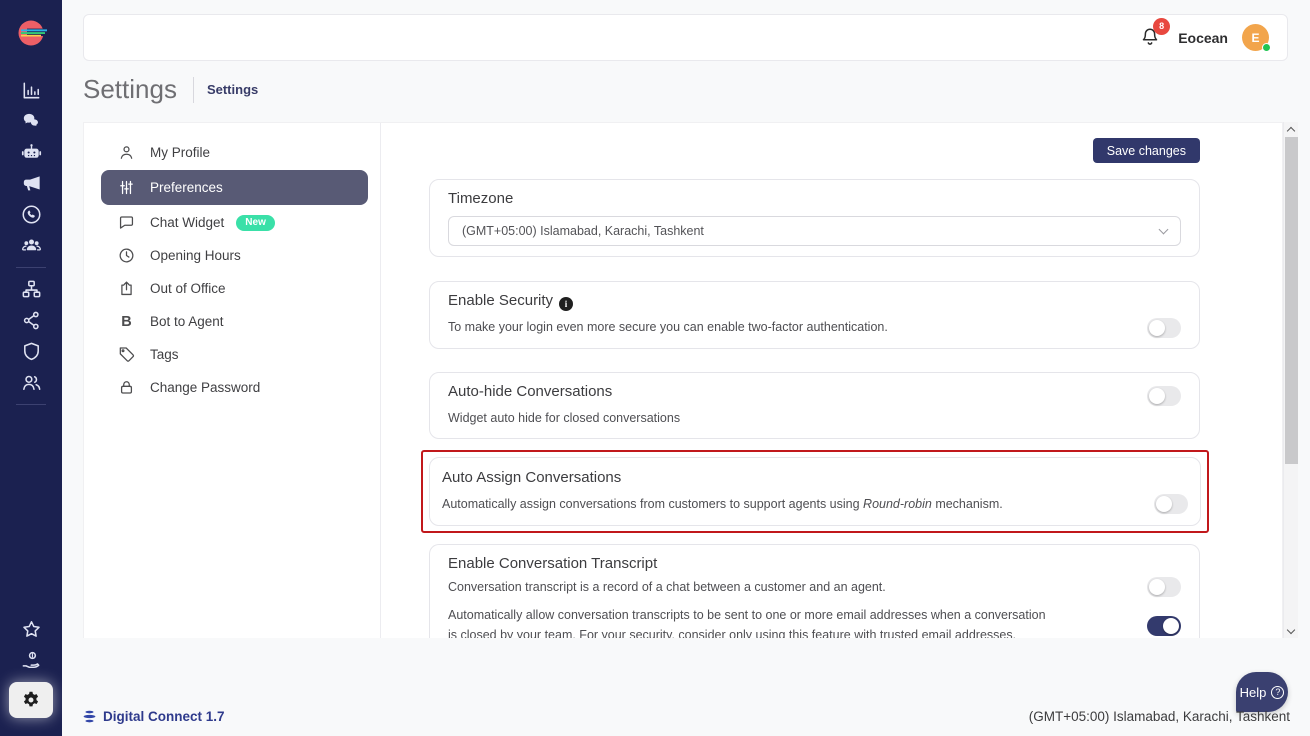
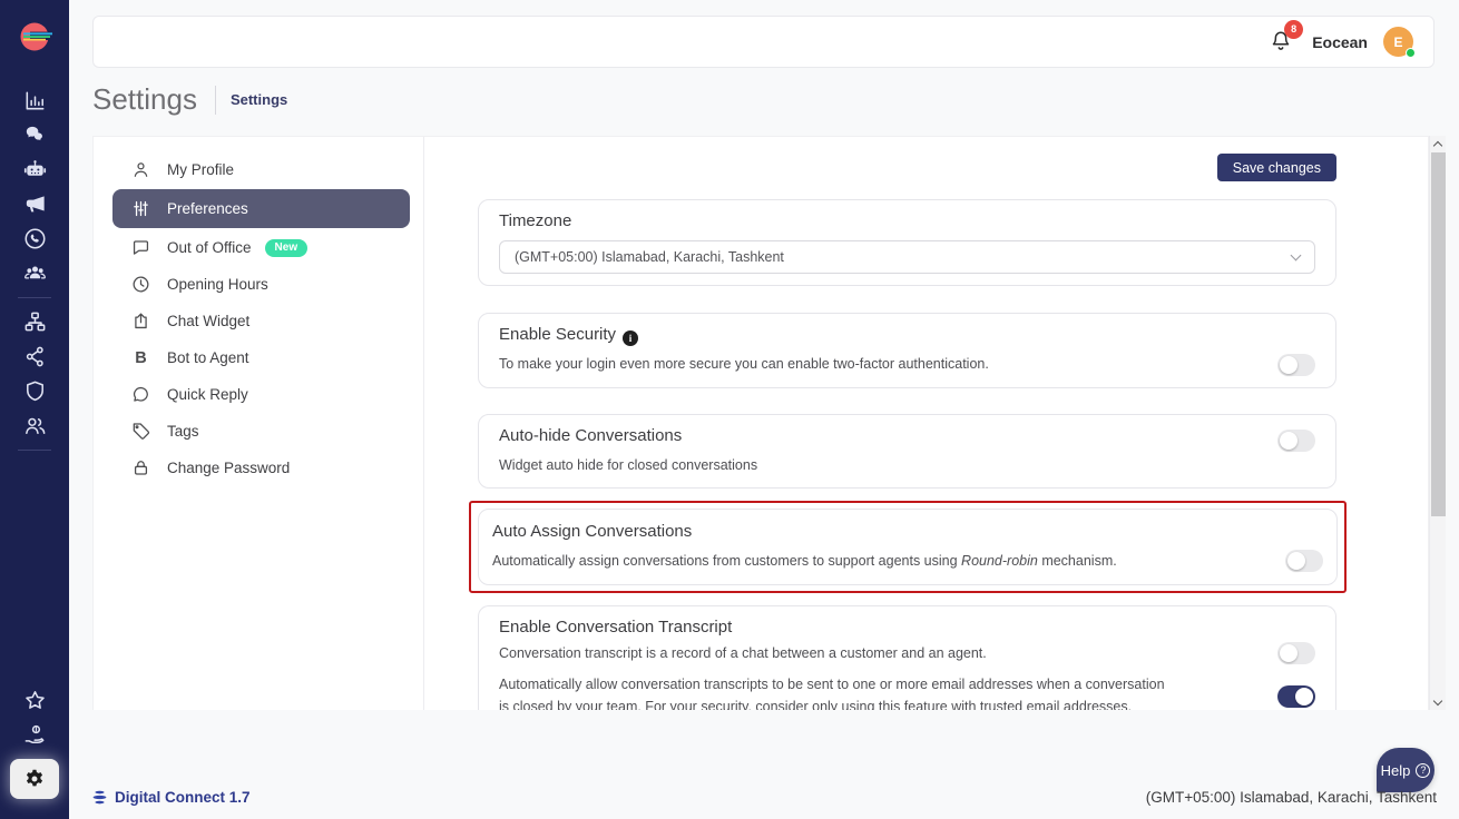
  8
  Eocean
  E
  Settings
  Settings
  My Profile
  Preferences
- Chat Widget
+ Out of Office
  New
  Opening Hours
- Out of Office
+ Chat Widget
  B
  Bot to Agent
+ Quick Reply
  Tags
  Change Password
  Save changes
  Timezone
  (GMT+05:00) Islamabad, Karachi, Tashkent
  Enable Security i
  To make your login even more secure you can enable two-factor authentication.
  Auto-hide Conversations
  Widget auto hide for closed conversations
  Auto Assign Conversations
  Automatically assign conversations from customers to support agents using Round-robin mechanism.
  Enable Conversation Transcript
  Conversation transcript is a record of a chat between a customer and an agent.
  Automatically allow conversation transcripts to be sent to one or more email addresses when a conversation is closed by your team. For your security, consider only using this feature with trusted email addresses.
  Help
  ?
  Digital Connect 1.7
  (GMT+05:00) Islamabad, Karachi, Tashkent
